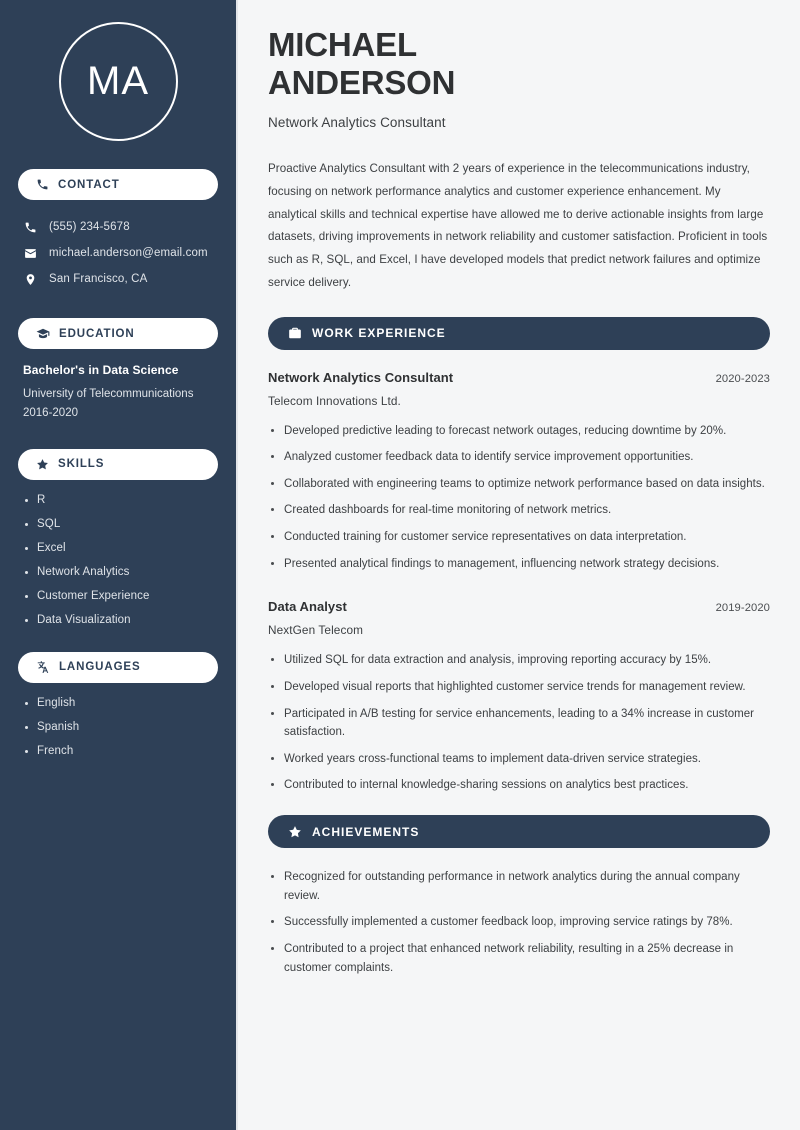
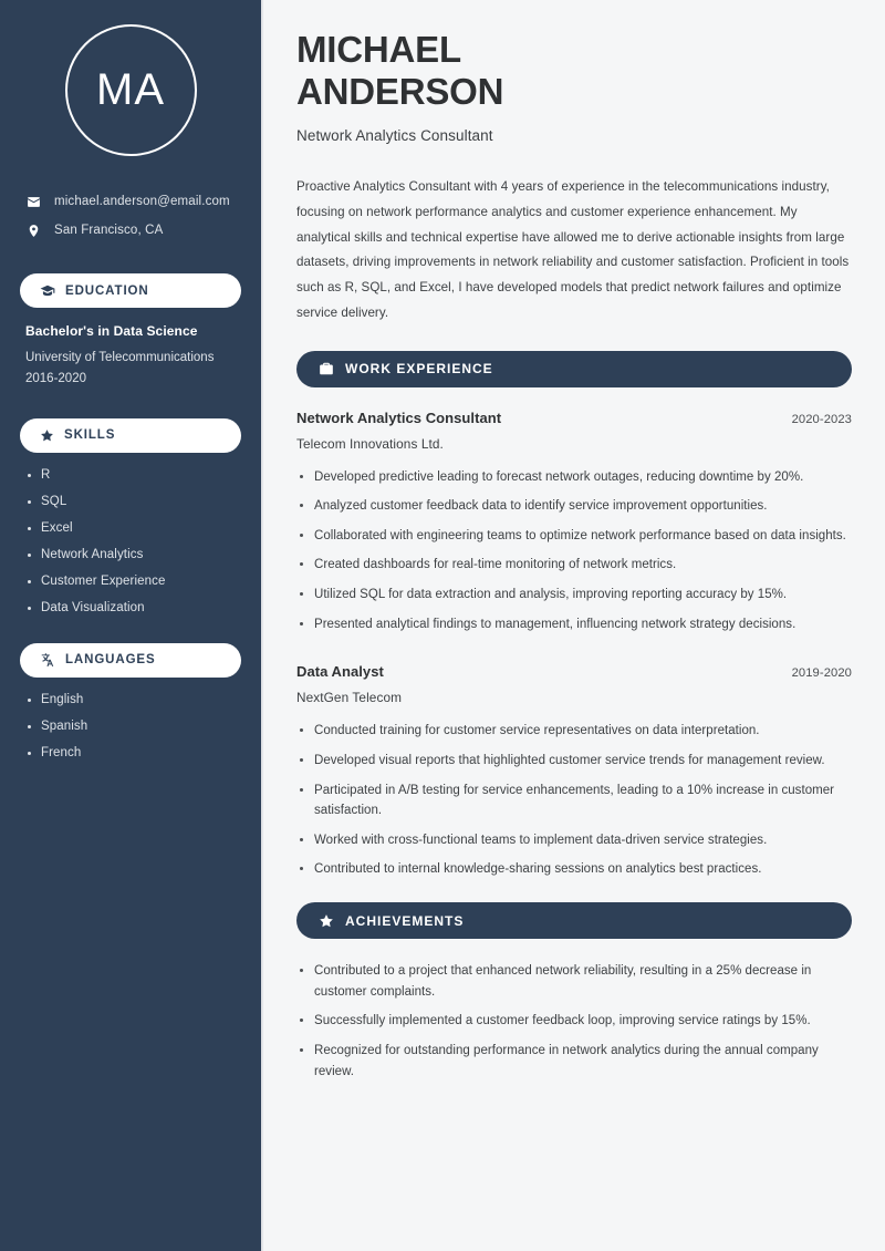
  MA
- CONTACT
- (555) 234-5678
  michael.anderson@email.com
  San Francisco, CA
  EDUCATION
  Bachelor's in Data Science
  University of Telecommunications
  2016-2020
  SKILLS
  R
  SQL
  Excel
  Network Analytics
  Customer Experience
  Data Visualization
  LANGUAGES
  English
  Spanish
  French
  MICHAEL
  ANDERSON
  Network Analytics Consultant
- Proactive Analytics Consultant with 2 years of experience in the telecommunications industry, focusing on network performance analytics and customer experience enhancement. My analytical skills and technical expertise have allowed me to derive actionable insights from large datasets, driving improvements in network reliability and customer satisfaction. Proficient in tools such as R, SQL, and Excel, I have developed models that predict network failures and optimize service delivery.
+ Proactive Analytics Consultant with 4 years of experience in the telecommunications industry, focusing on network performance analytics and customer experience enhancement. My analytical skills and technical expertise have allowed me to derive actionable insights from large datasets, driving improvements in network reliability and customer satisfaction. Proficient in tools such as R, SQL, and Excel, I have developed models that predict network failures and optimize service delivery.
  WORK EXPERIENCE
  Network Analytics Consultant
  2020-2023
  Telecom Innovations Ltd.
  Developed predictive leading to forecast network outages, reducing downtime by 20%.
  Analyzed customer feedback data to identify service improvement opportunities.
  Collaborated with engineering teams to optimize network performance based on data insights.
  Created dashboards for real-time monitoring of network metrics.
- Conducted training for customer service representatives on data interpretation.
+ Utilized SQL for data extraction and analysis, improving reporting accuracy by 15%.
  Presented analytical findings to management, influencing network strategy decisions.
  Data Analyst
  2019-2020
  NextGen Telecom
- Utilized SQL for data extraction and analysis, improving reporting accuracy by 15%.
+ Conducted training for customer service representatives on data interpretation.
  Developed visual reports that highlighted customer service trends for management review.
- Participated in A/B testing for service enhancements, leading to a 34% increase in customer satisfaction.
+ Participated in A/B testing for service enhancements, leading to a 10% increase in customer satisfaction.
- Worked years cross-functional teams to implement data-driven service strategies.
+ Worked with cross-functional teams to implement data-driven service strategies.
  Contributed to internal knowledge-sharing sessions on analytics best practices.
  ACHIEVEMENTS
- Recognized for outstanding performance in network analytics during the annual company review.
+ Contributed to a project that enhanced network reliability, resulting in a 25% decrease in customer complaints.
- Successfully implemented a customer feedback loop, improving service ratings by 78%.
+ Successfully implemented a customer feedback loop, improving service ratings by 15%.
- Contributed to a project that enhanced network reliability, resulting in a 25% decrease in customer complaints.
+ Recognized for outstanding performance in network analytics during the annual company review.
